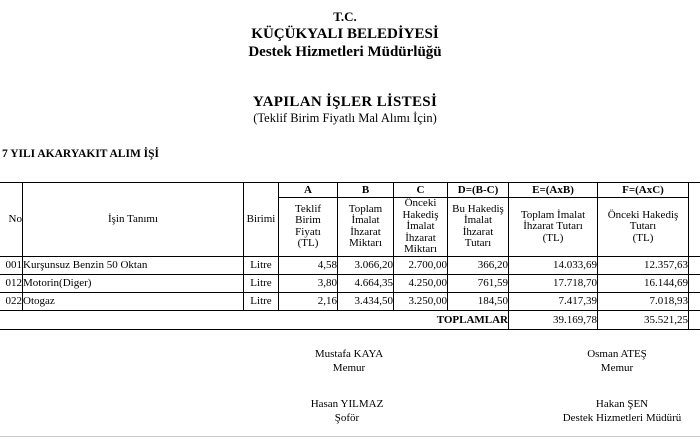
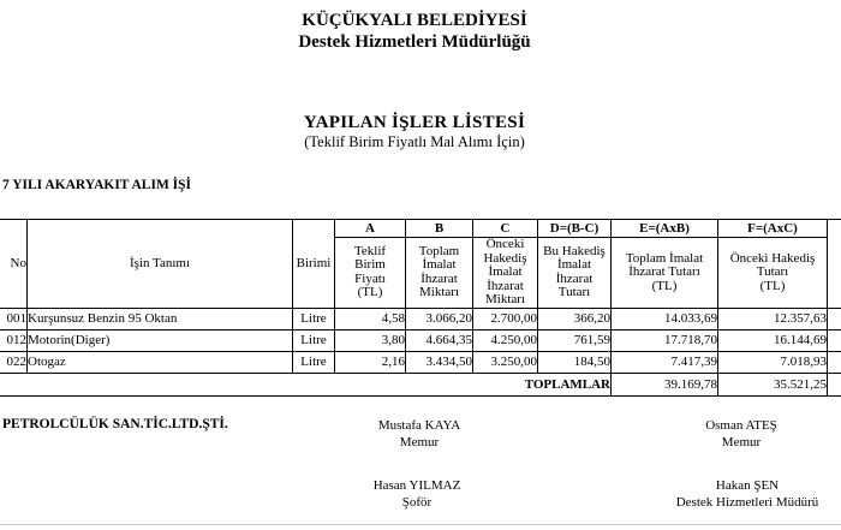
- T.C.
  KÜÇÜKYALI BELEDİYESİ
  Destek Hizmetleri Müdürlüğü
  YAPILAN İŞLER LİSTESİ
  (Teklif Birim Fiyatlı Mal Alımı İçin)
  7 YILI AKARYAKIT ALIM İŞİ
  No	İşin Tanımı	Birimi	A	B	C	D=(B-C)	E=(AxB)	F=(AxC)
  Teklif Birim Fiyatı (TL)	Toplam İmalat İhzarat Miktarı	Önceki Hakediş İmalat İhzarat Miktarı	Bu Hakediş İmalat İhzarat Tutarı	Toplam İmalat İhzarat Tutarı (TL)	Önceki Hakediş Tutarı (TL)
- 001	Kurşunsuz Benzin 50 Oktan	Litre	4,58	3.066,20	2.700,00	366,20	14.033,69	12.357,63
+ 001	Kurşunsuz Benzin 95 Oktan	Litre	4,58	3.066,20	2.700,00	366,20	14.033,69	12.357,63
  012	Motorin(Diger)	Litre	3,80	4.664,35	4.250,00	761,59	17.718,70	16.144,69
  022	Otogaz	Litre	2,16	3.434,50	3.250,00	184,50	7.417,39	7.018,93
  TOPLAMLAR	39.169,78	35.521,25
+ PETROLCÜLÜK SAN.TİC.LTD.ŞTİ.
  Mustafa KAYA
  Memur
  Osman ATEŞ
  Memur
  Hasan YILMAZ
  Şoför
  Hakan ŞEN
  Destek Hizmetleri Müdürü
